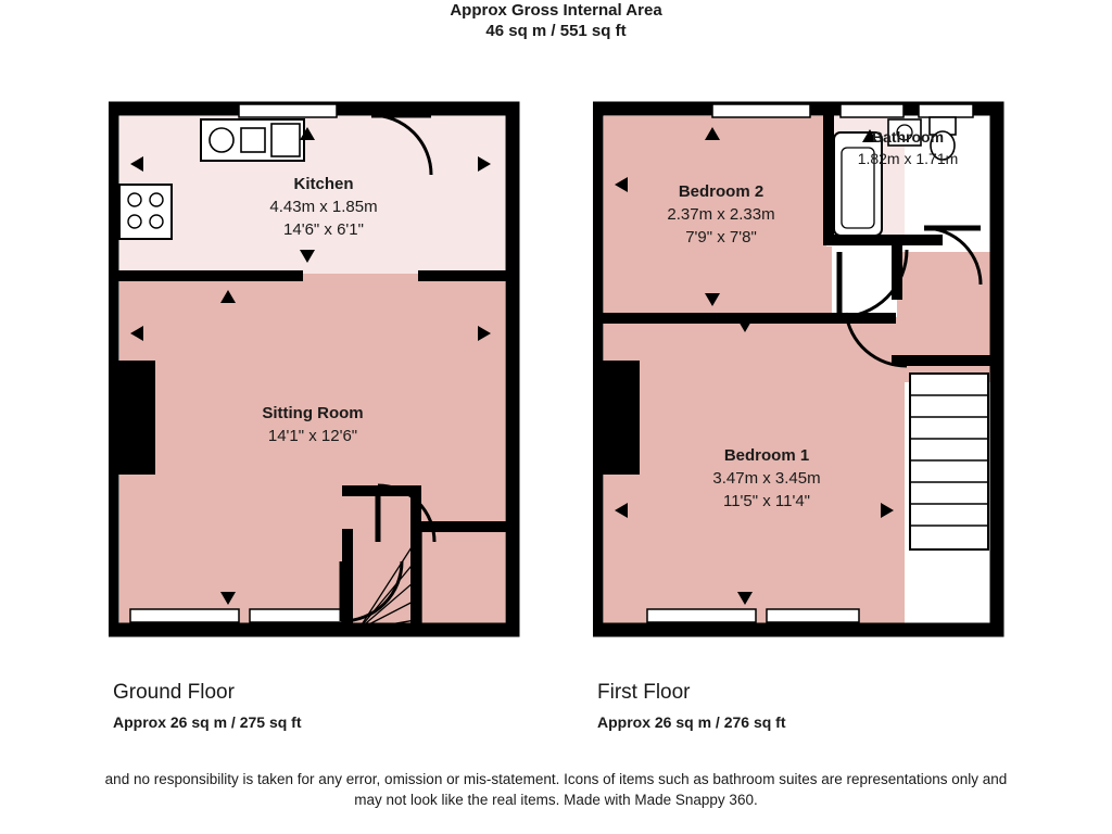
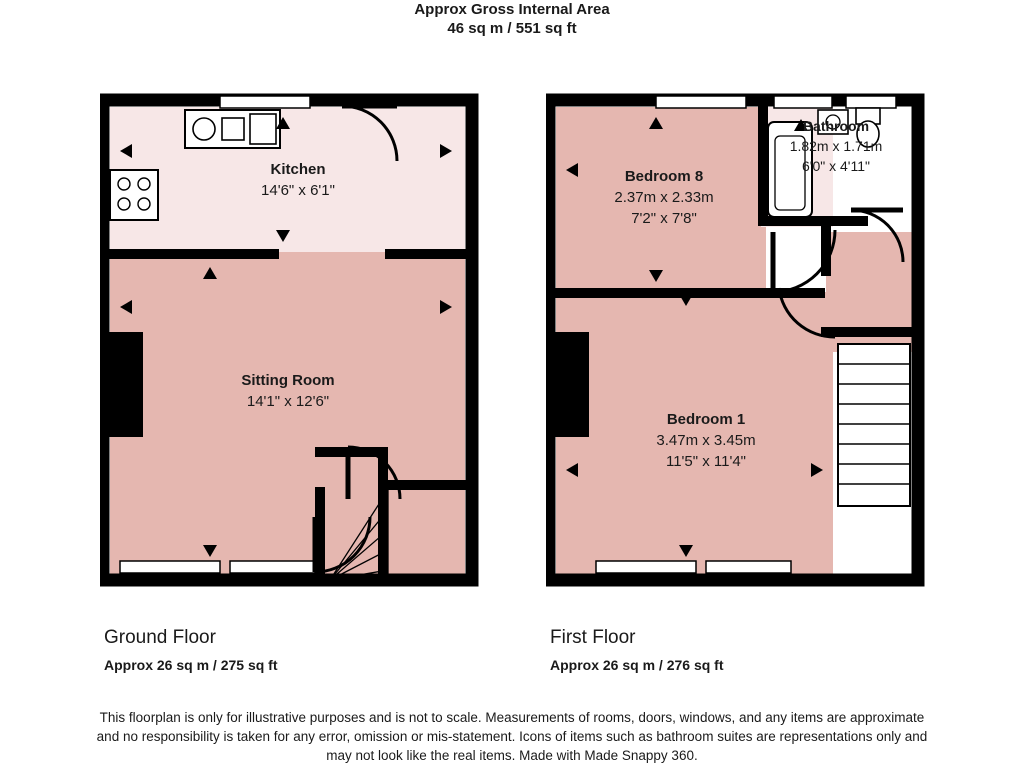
  Approx Gross Internal Area
  46 sq m / 551 sq ft
  Kitchen
- 4.43m x 1.85m
  14'6" x 6'1"
  Sitting Room
  14'1" x 12'6"
- Bedroom 2
+ Bedroom 8
  2.37m x 2.33m
- 7'9" x 7'8"
+ 7'2" x 7'8"
  Bathroom
  1.82m x 1.71m
+ 6'0" x 4'11"
  Bedroom 1
  3.47m x 3.45m
  11'5" x 11'4"
  Ground Floor
  Approx 26 sq m / 275 sq ft
  First Floor
  Approx 26 sq m / 276 sq ft
+ This floorplan is only for illustrative purposes and is not to scale. Measurements of rooms, doors, windows, and any items are approximate
  and no responsibility is taken for any error, omission or mis-statement. Icons of items such as bathroom suites are representations only and
  may not look like the real items. Made with Made Snappy 360.
